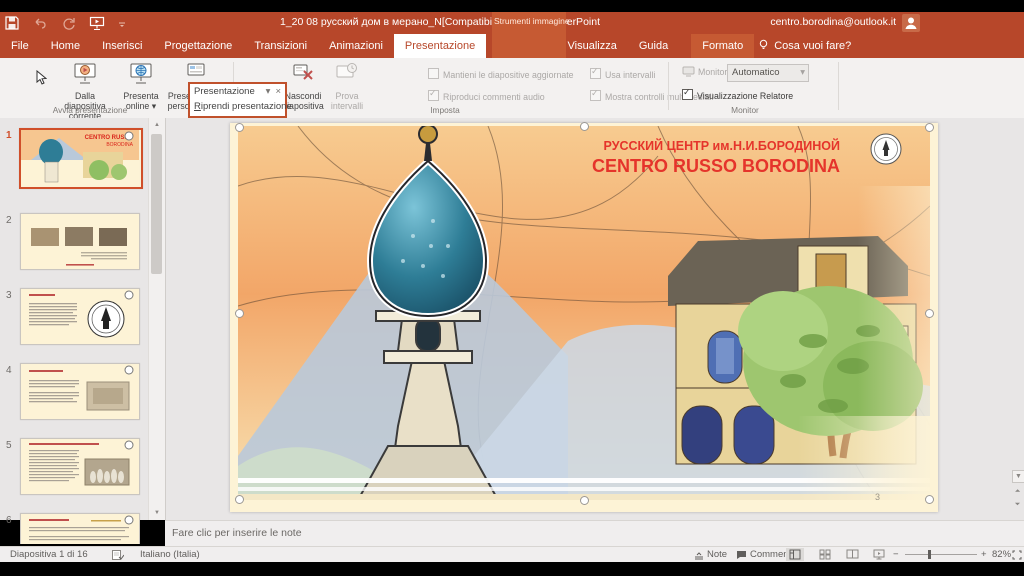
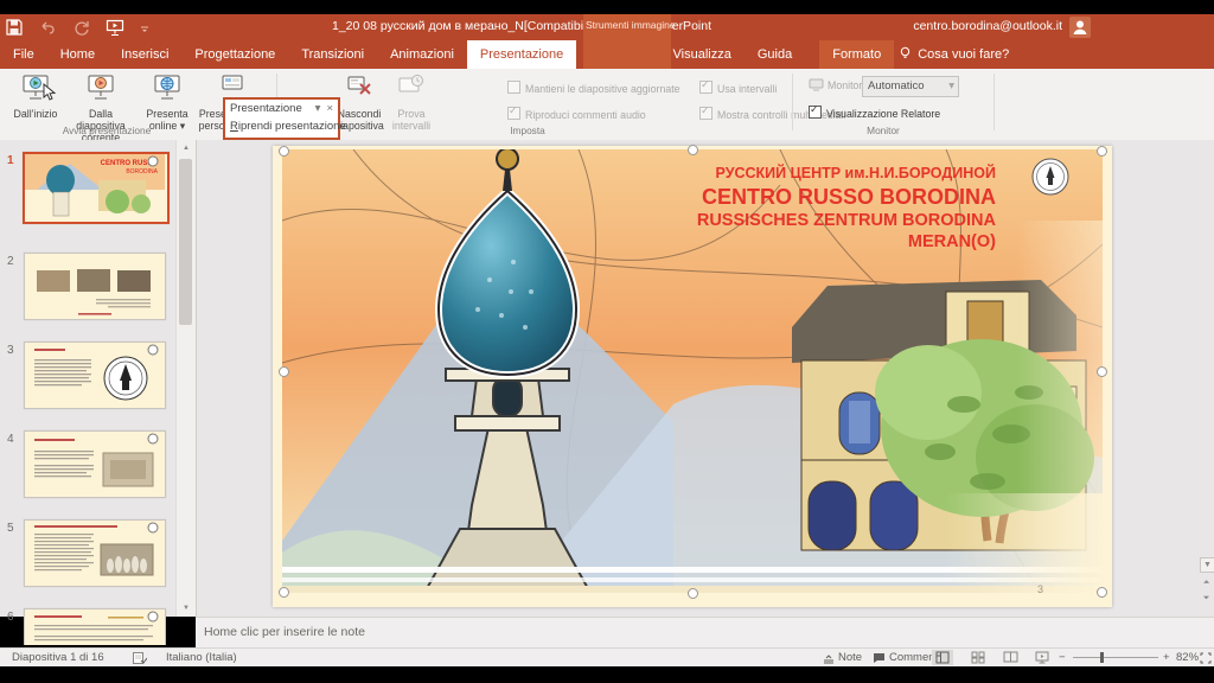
  1_20 08 русский дом в мерано_N[CompatibierPoint
  centro.borodina@outlook.it
  Strumenti immagine
  File
  Home
  Inserisci
  Progettazione
  Transizioni
  Animazioni
  Presentazione
  Visualizza
  Guida
  Formato
  Cosa vuoi fare?
+ Dall'inizio
  Dalla diapositiva corrente
  Presenta online ▾
  Avvia presentazione
  Presentazione
  ×
  ▾
  Riprendi presentazione
  Nascondi iapositiva
  Prova intervalli
  Mantieni le diapositive aggiornate
  Riproduci commenti audio
  Usa intervalli
  Mostra controlli mulediali
  Imposta
  Monitor
  Automatico
  ▾
  Visualizzazione Relatore
  Monitor
  1
  2
  3
  4
  5
  6
  РУССКИЙ ЦЕНТР им.Н.И.БОРОДИНОЙ
  CENTRO RUSSO BORODINA
+ RUSSISCHES ZENTRUM BORODINA
+ MERAN(O)
  3
- Fare clic per inserire le note
+ Home clic per inserire le note
  Diapositiva 1 di 16
  Italiano (Italia)
  Note
  −
  +
  82%
